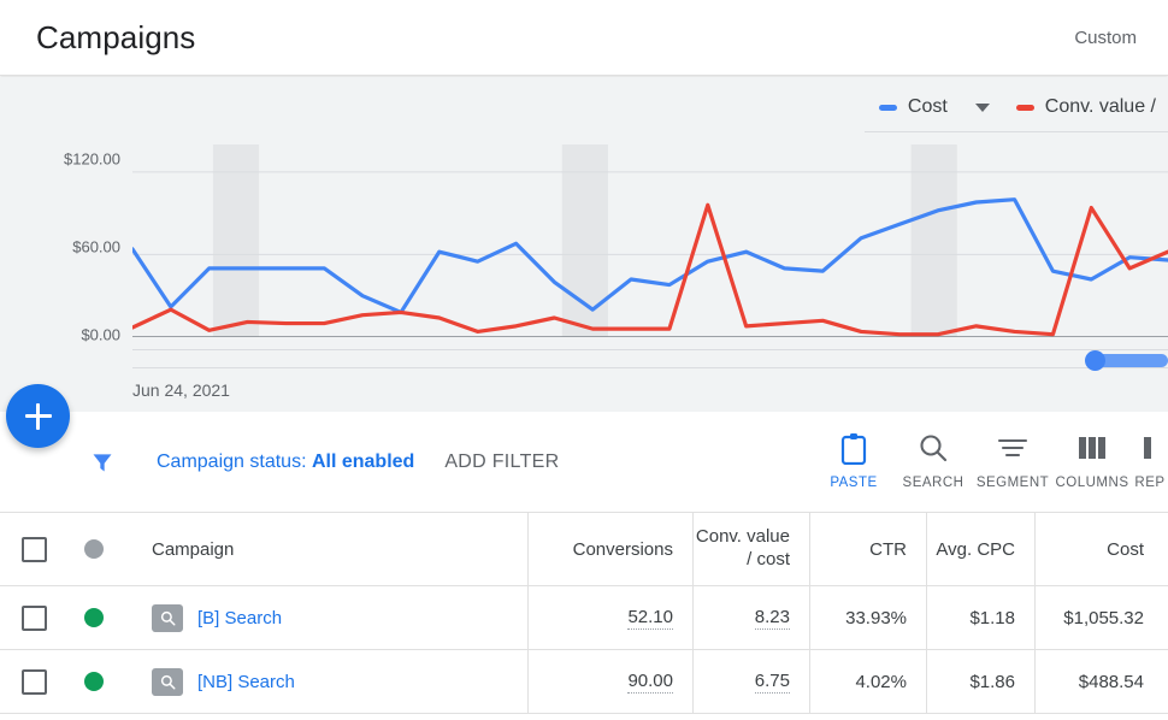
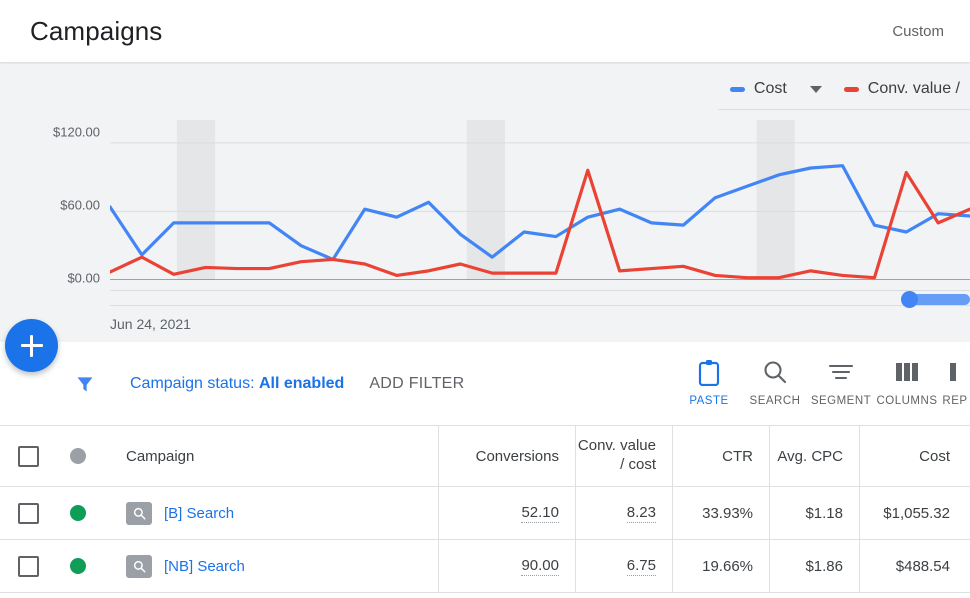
  Campaigns
  Custom
  Cost
  Conv. value /
  $120.00
  $60.00
  $0.00
  Jun 24, 2021
  Campaign status: All enabled
  ADD FILTER
  PASTE
  SEARCH
  SEGMENT
  COLUMNS
  REP
  Campaign
  Conversions
  Conv. value
  / cost
  CTR
  Avg. CPC
  Cost
  [B] Search
  52.10
  8.23
  33.93%
  $1.18
  $1,055.32
  [NB] Search
  90.00
  6.75
- 4.02%
+ 19.66%
  $1.86
  $488.54
